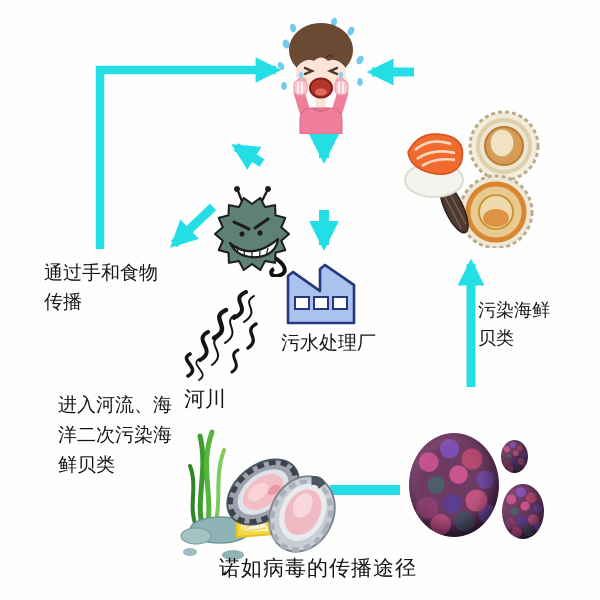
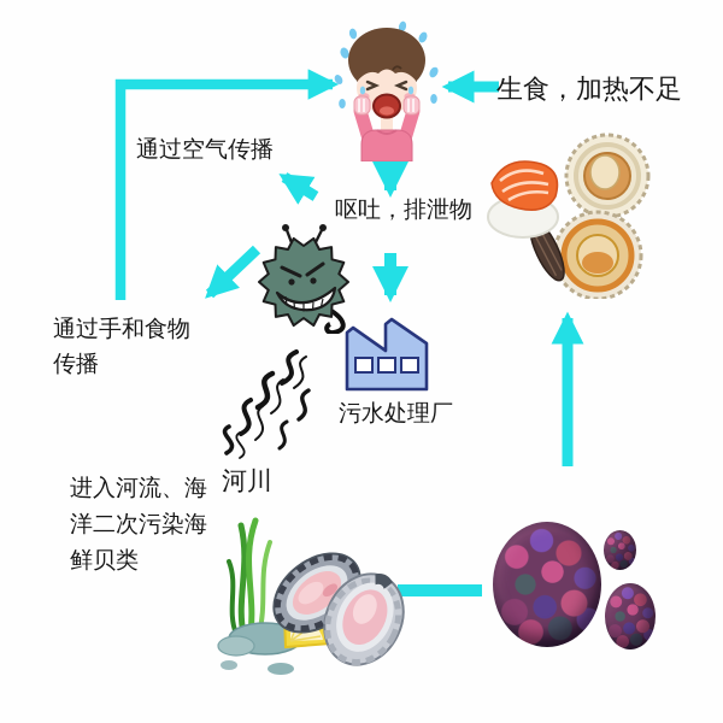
+ 生食，加热不足
+ 通过空气传播
+ 呕吐，排泄物
  通过手和食物
  传播
  污水处理厂
  河川
  进入河流、海
  洋二次污染海
  鲜贝类
- 污染海鲜
- 贝类
- 诺如病毒的传播途径
